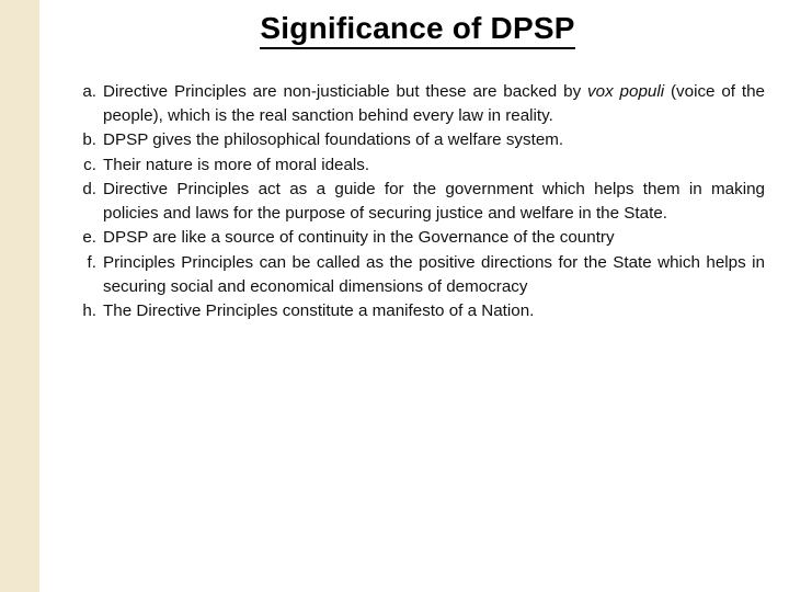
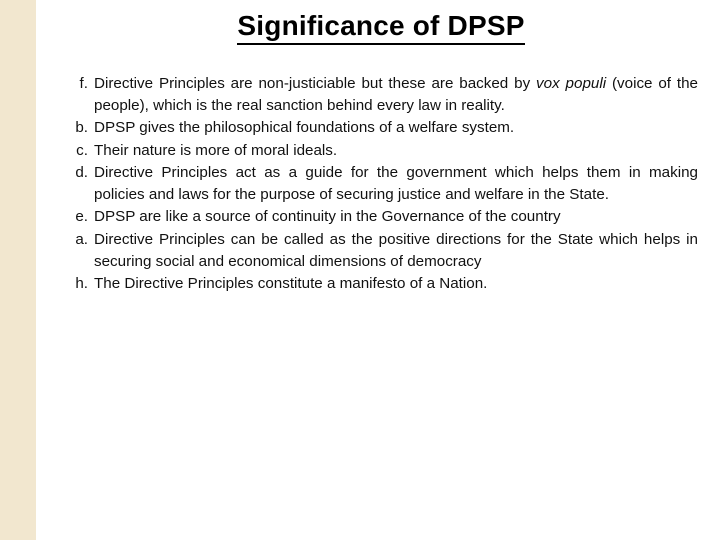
  Significance of DPSP
- a.
+ f.
  Directive Principles are non-justiciable but these are backed by vox populi (voice of the people), which is the real sanction behind every law in reality.
  b.
  DPSP gives the philosophical foundations of a welfare system.
  c.
  Their nature is more of moral ideals.
  d.
  Directive Principles act as a guide for the government which helps them in making policies and laws for the purpose of securing justice and welfare in the State.
  e.
  DPSP are like a source of continuity in the Governance of the country
- f.
+ a.
- Principles Principles can be called as the positive directions for the State which helps in securing social and economical dimensions of democracy
+ Directive Principles can be called as the positive directions for the State which helps in securing social and economical dimensions of democracy
  h.
  The Directive Principles constitute a manifesto of a Nation.
